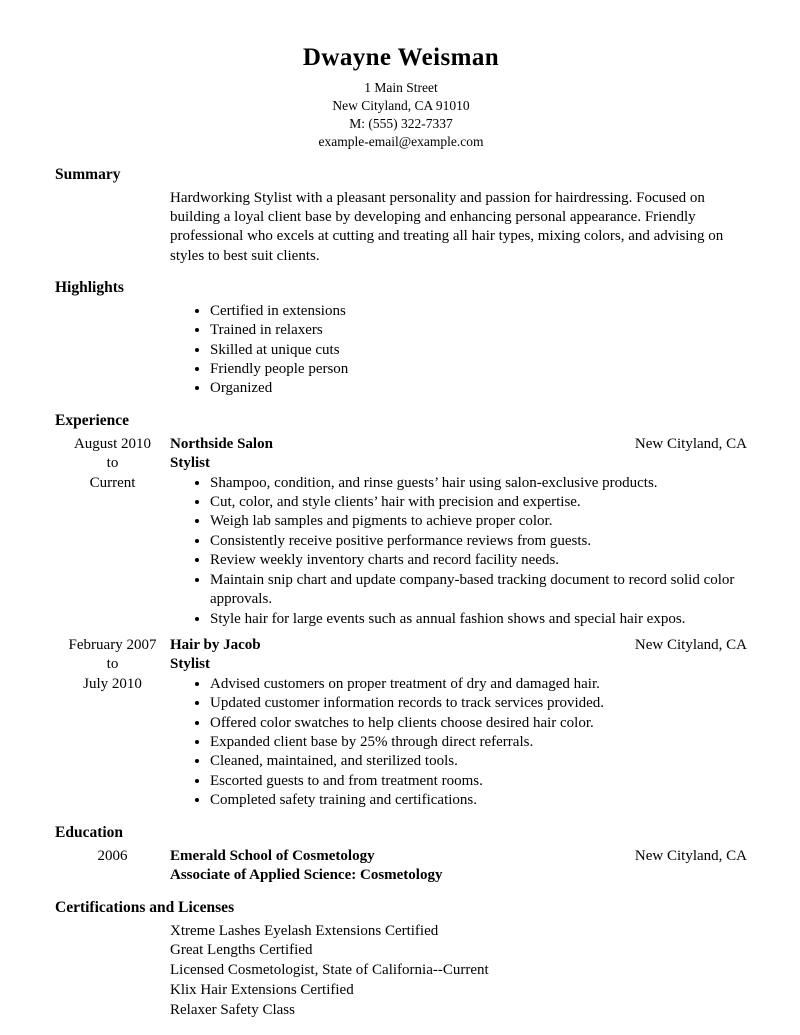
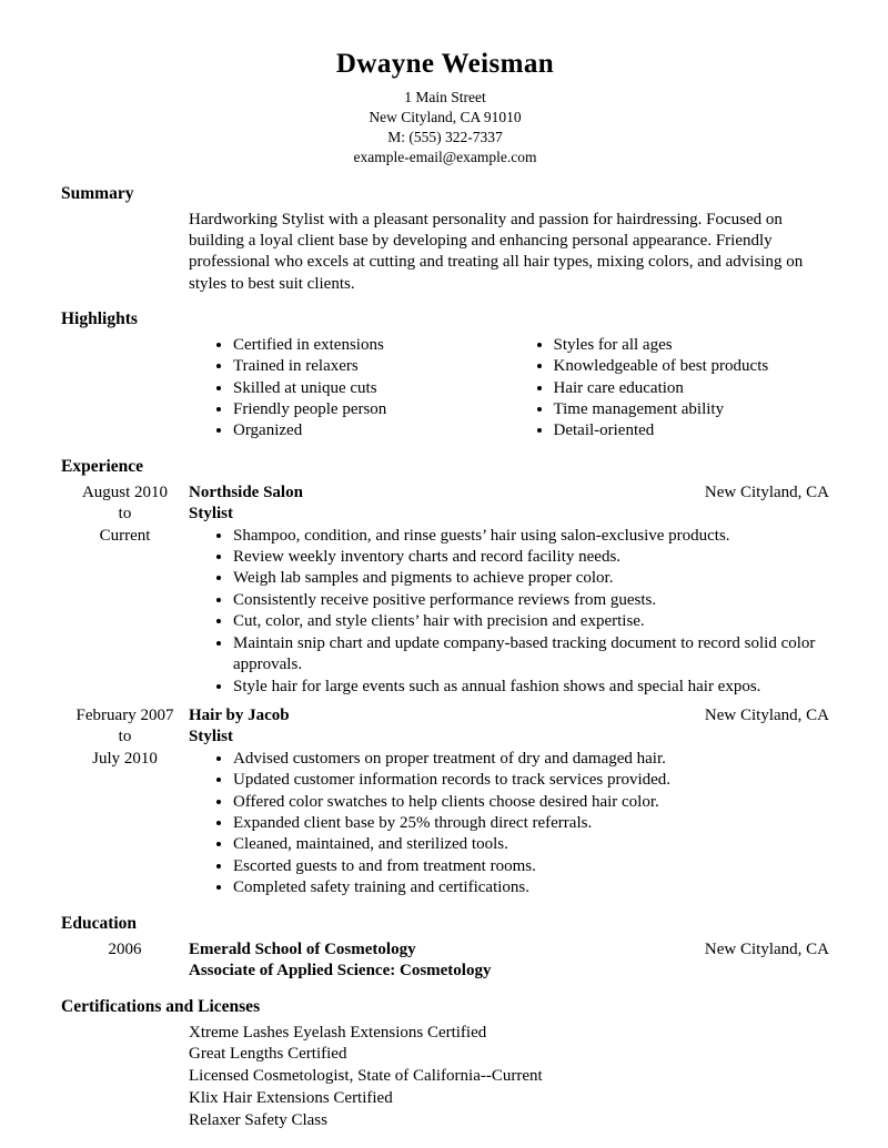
  Dwayne Weisman
  1 Main Street
  New Cityland, CA 91010
  M: (555) 322-7337
  example-email@example.com
  Summary
  Hardworking Stylist with a pleasant personality and passion for hairdressing. Focused on building a loyal client base by developing and enhancing personal appearance. Friendly professional who excels at cutting and treating all hair types, mixing colors, and advising on styles to best suit clients.
  Highlights
  Certified in extensions
  Trained in relaxers
  Skilled at unique cuts
  Friendly people person
  Organized
+ Styles for all ages
+ Knowledgeable of best products
+ Hair care education
+ Time management ability
+ Detail-oriented
  Experience
  August 2010
  to
  Current
  Northside Salon
  New Cityland, CA
  Stylist
  Shampoo, condition, and rinse guests’ hair using salon-exclusive products.
- Cut, color, and style clients’ hair with precision and expertise.
+ Review weekly inventory charts and record facility needs.
  Weigh lab samples and pigments to achieve proper color.
  Consistently receive positive performance reviews from guests.
- Review weekly inventory charts and record facility needs.
+ Cut, color, and style clients’ hair with precision and expertise.
  Maintain snip chart and update company-based tracking document to record solid color approvals.
  Style hair for large events such as annual fashion shows and special hair expos.
  February 2007
  to
  July 2010
  Hair by Jacob
  New Cityland, CA
  Stylist
  Advised customers on proper treatment of dry and damaged hair.
  Updated customer information records to track services provided.
  Offered color swatches to help clients choose desired hair color.
  Expanded client base by 25% through direct referrals.
  Cleaned, maintained, and sterilized tools.
  Escorted guests to and from treatment rooms.
  Completed safety training and certifications.
  Education
  2006
  Emerald School of Cosmetology
  New Cityland, CA
  Associate of Applied Science: Cosmetology
  Certifications and Licenses
  Xtreme Lashes Eyelash Extensions Certified
  Great Lengths Certified
  Licensed Cosmetologist, State of California--Current
  Klix Hair Extensions Certified
  Relaxer Safety Class
